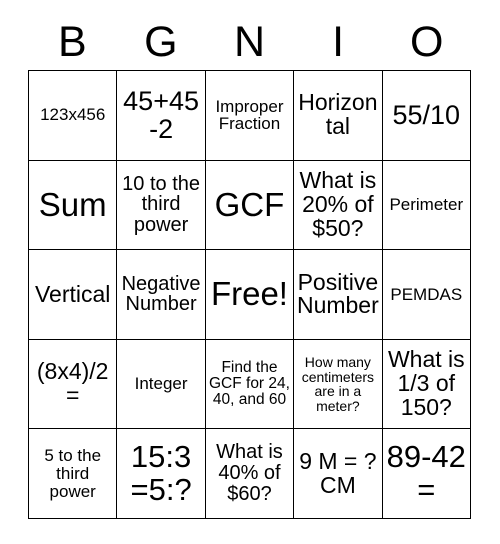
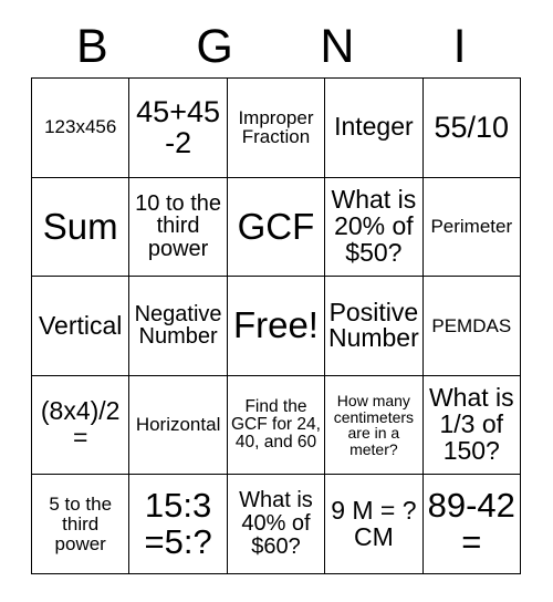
  B
  G
  N
  I
- O
- 123x456	45+45-2	Improper Fraction	Horizontal	55/10
+ 123x456	45+45-2	Improper Fraction	Integer	55/10
  Sum	10 to the third power	GCF	What is 20% of $50?	Perimeter
  Vertical	Negative Number	Free!	Positive Number	PEMDAS
- (8x4)/2 =	Integer	Find the GCF for 24, 40, and 60	How many centimeters are in a meter?	What is 1/3 of 150?
+ (8x4)/2 =	Horizontal	Find the GCF for 24, 40, and 60	How many centimeters are in a meter?	What is 1/3 of 150?
  5 to the third power	15:3 =5:?	What is 40% of $60?	9 M = ? CM	89-42 =
